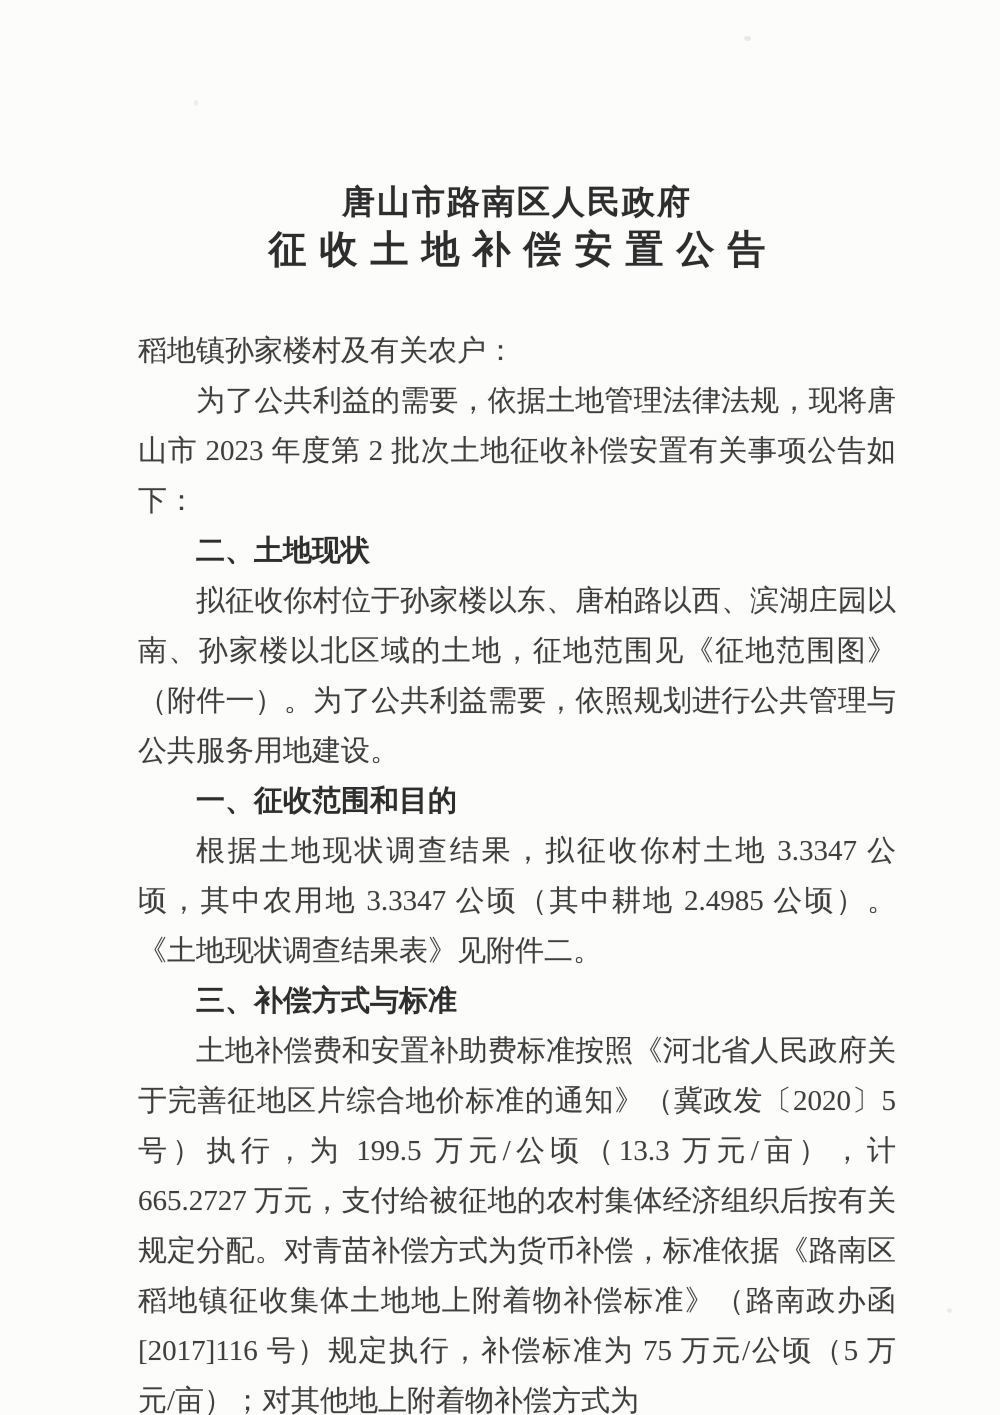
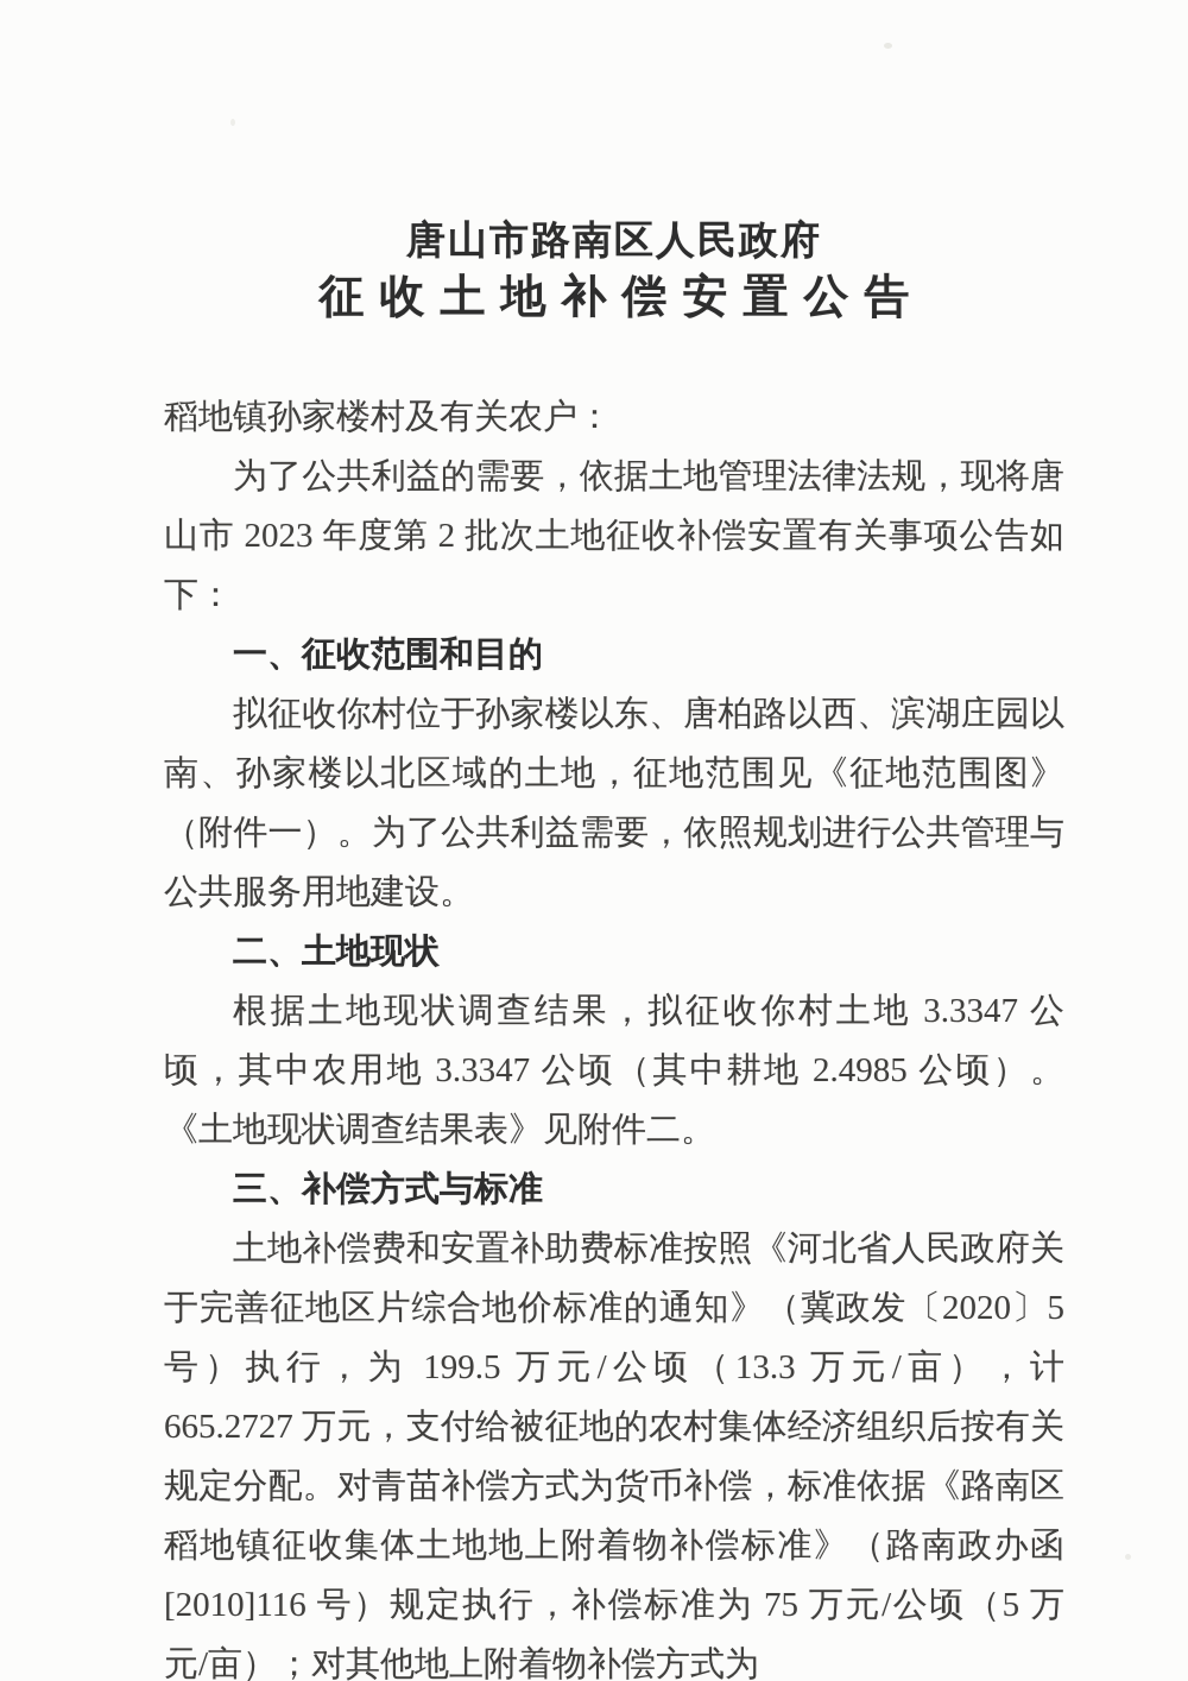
  唐山市路南区人民政府
  征收土地补偿安置公告
  稻地镇孙家楼村及有关农户：
  为了公共利益的需要，依据土地管理法律法规，现将唐山市 2023 年度第 2 批次土地征收补偿安置有关事项公告如下：
- 二、土地现状
+ 一、征收范围和目的
  拟征收你村位于孙家楼以东、唐柏路以西、滨湖庄园以南、孙家楼以北区域的土地，征地范围见《征地范围图》（附件一）。为了公共利益需要，依照规划进行公共管理与公共服务用地建设。
- 一、征收范围和目的
+ 二、土地现状
  根据土地现状调查结果，拟征收你村土地 3.3347 公顷，其中农用地 3.3347 公顷（其中耕地 2.4985 公顷）。《土地现状调查结果表》见附件二。
  三、补偿方式与标准
- 土地补偿费和安置补助费标准按照《河北省人民政府关于完善征地区片综合地价标准的通知》（冀政发〔2020〕5 号）执行，为 199.5 万元/公顷（13.3 万元/亩），计 665.2727 万元，支付给被征地的农村集体经济组织后按有关规定分配。对青苗补偿方式为货币补偿，标准依据《路南区稻地镇征收集体土地地上附着物补偿标准》（路南政办函[2017]116 号）规定执行，补偿标准为 75 万元/公顷（5 万元/亩）；对其他地上附着物补偿方式为
+ 土地补偿费和安置补助费标准按照《河北省人民政府关于完善征地区片综合地价标准的通知》（冀政发〔2020〕5 号）执行，为 199.5 万元/公顷（13.3 万元/亩），计 665.2727 万元，支付给被征地的农村集体经济组织后按有关规定分配。对青苗补偿方式为货币补偿，标准依据《路南区稻地镇征收集体土地地上附着物补偿标准》（路南政办函[2010]116 号）规定执行，补偿标准为 75 万元/公顷（5 万元/亩）；对其他地上附着物补偿方式为
